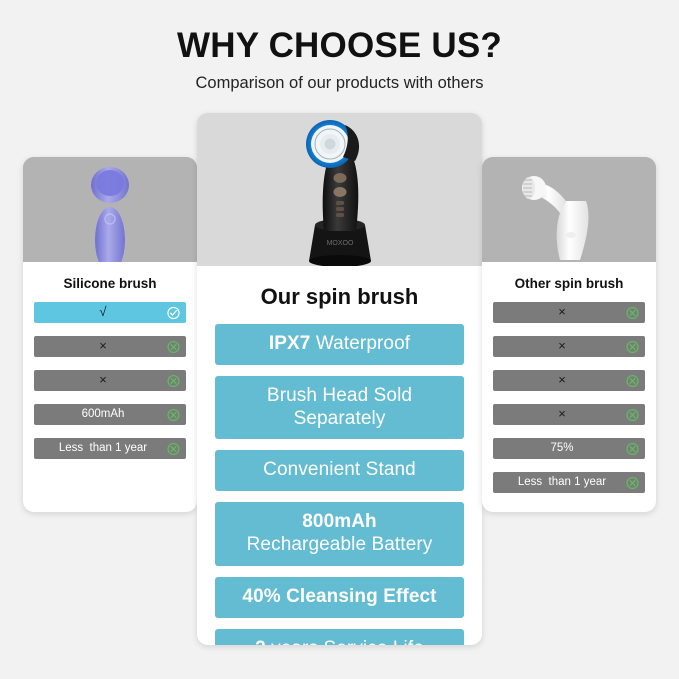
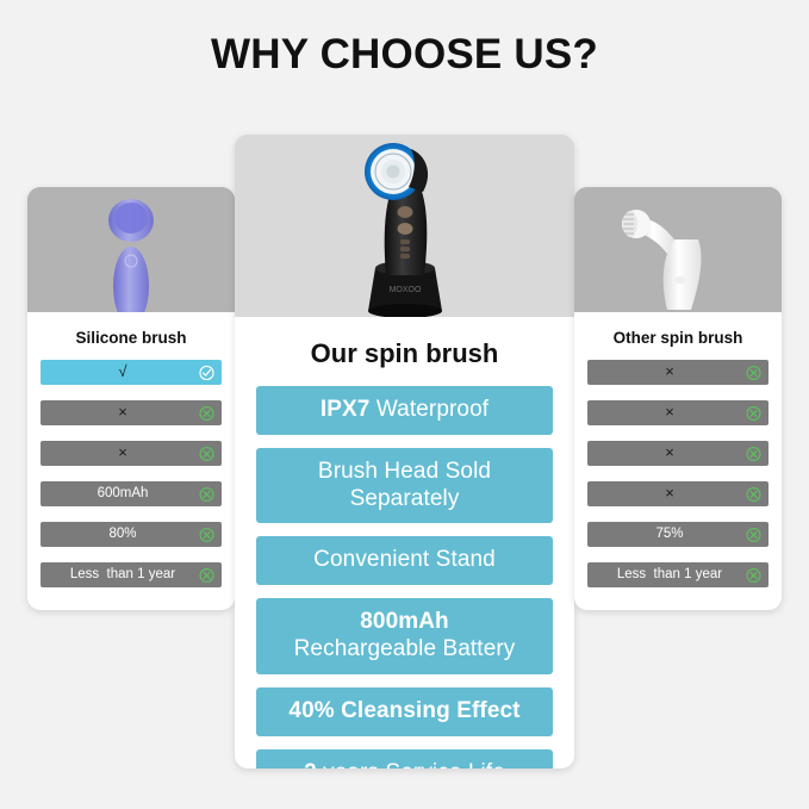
  WHY CHOOSE US?
- Comparison of our products with others
  Silicone brush
  √
  ×
  ×
  600mAh
+ 80%
  Less than 1 year
  Our spin brush
  IPX7 Waterproof
  Brush Head Sold
  Separately
  Convenient Stand
  800mAh
  Rechargeable Battery
  40% Cleansing Effect
  Other spin brush
  ×
  ×
  ×
  ×
  75%
  Less than 1 year
